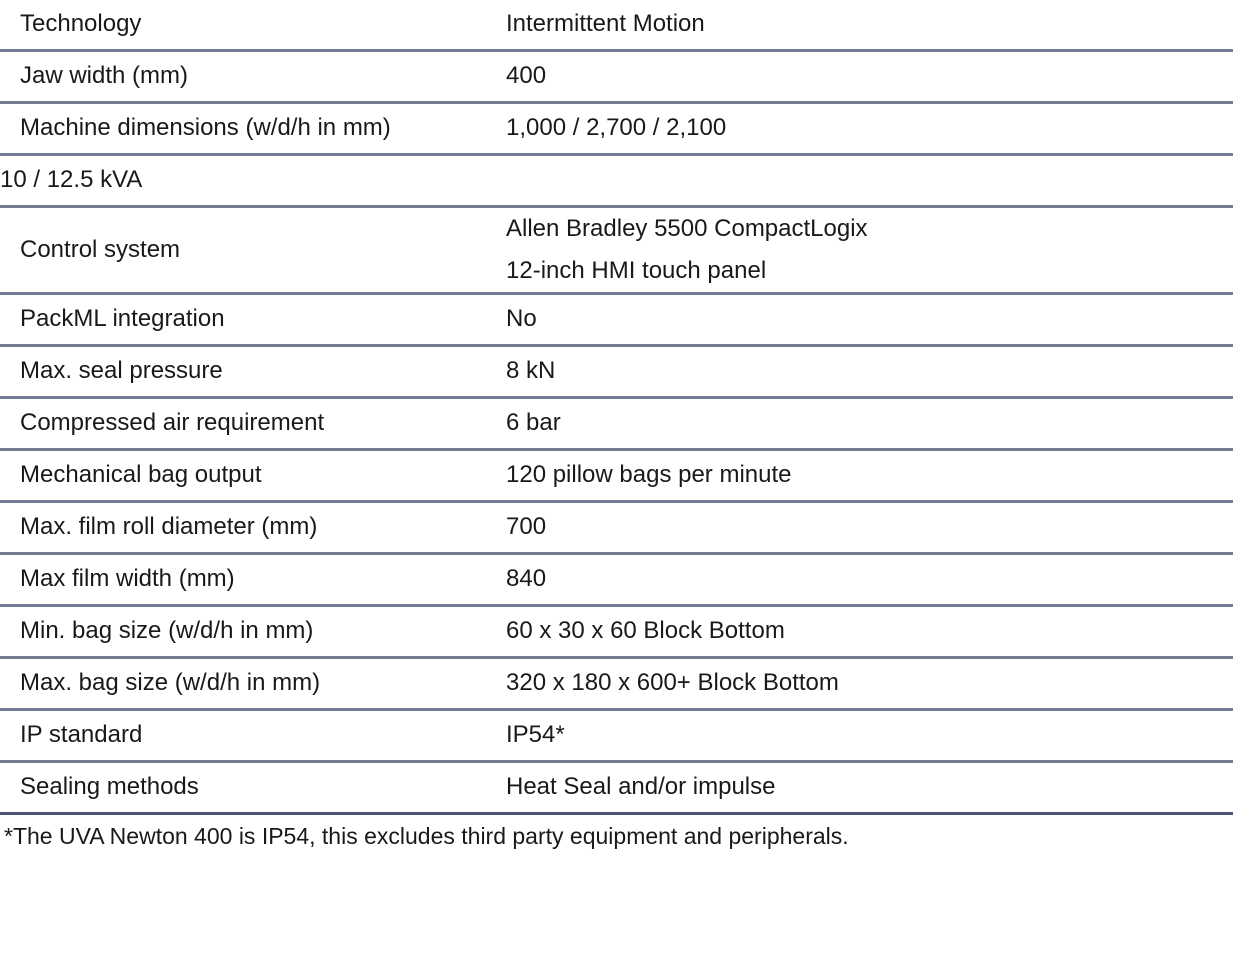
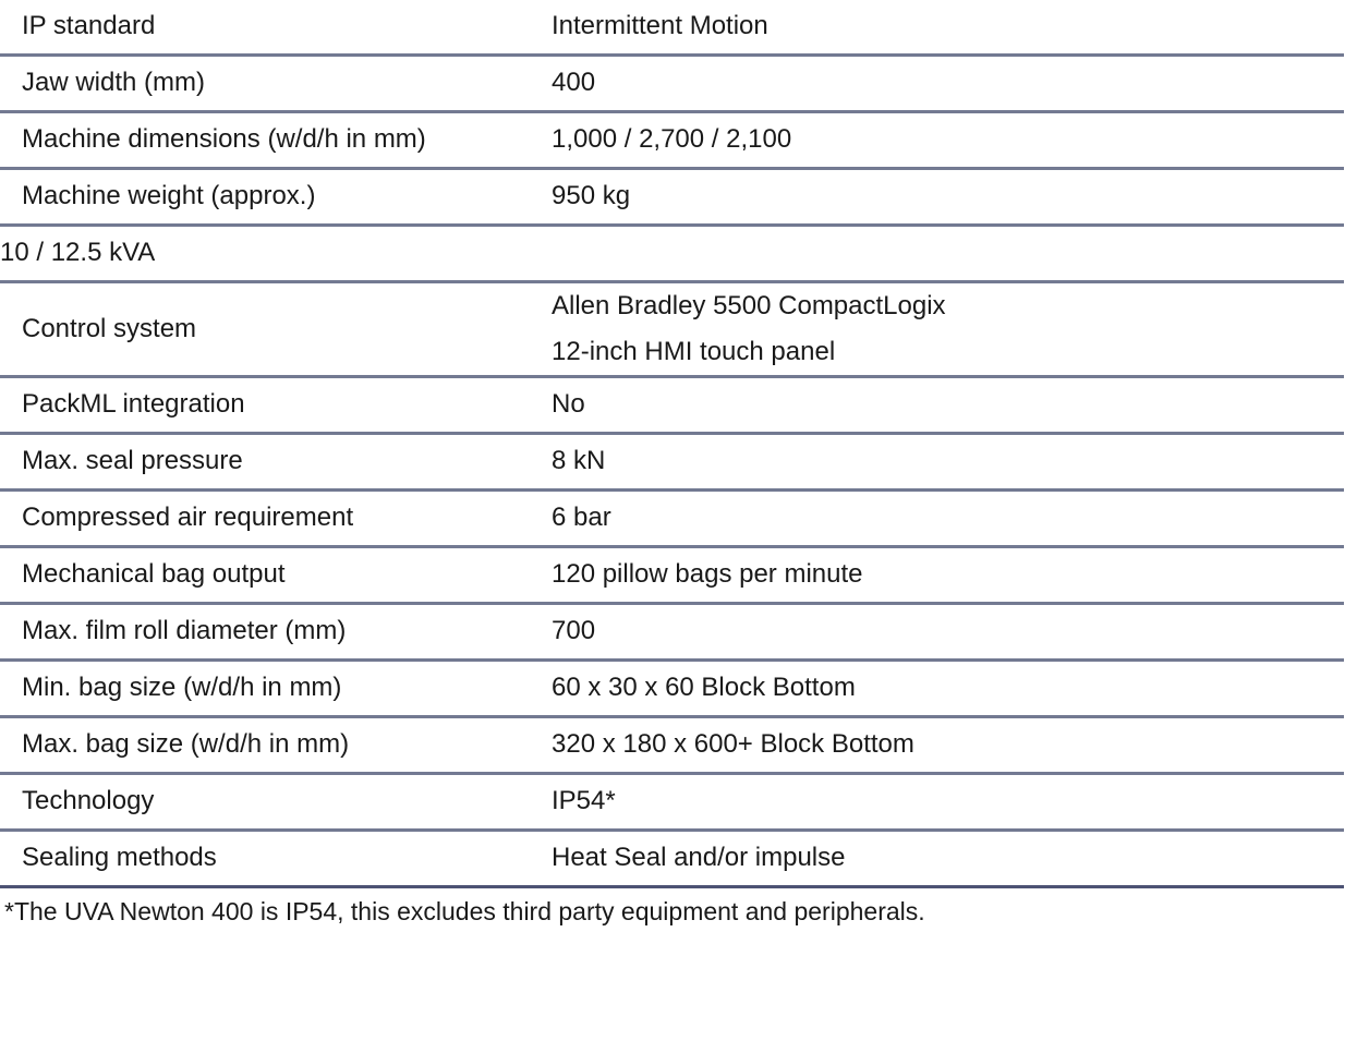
- Technology
+ IP standard
  Intermittent Motion
  Jaw width (mm)
  400
  Machine dimensions (w/d/h in mm)
  1,000 / 2,700 / 2,100
+ Machine weight (approx.)
+ 950 kg
  10 / 12.5 kVA
  Control system
  Allen Bradley 5500 CompactLogix
  12-inch HMI touch panel
  PackML integration
  No
  Max. seal pressure
  8 kN
  Compressed air requirement
  6 bar
  Mechanical bag output
  120 pillow bags per minute
  Max. film roll diameter (mm)
  700
- Max film width (mm)
- 840
  Min. bag size (w/d/h in mm)
  60 x 30 x 60 Block Bottom
  Max. bag size (w/d/h in mm)
  320 x 180 x 600+ Block Bottom
- IP standard
+ Technology
  IP54*
  Sealing methods
  Heat Seal and/or impulse
  *The UVA Newton 400 is IP54, this excludes third party equipment and peripherals.
